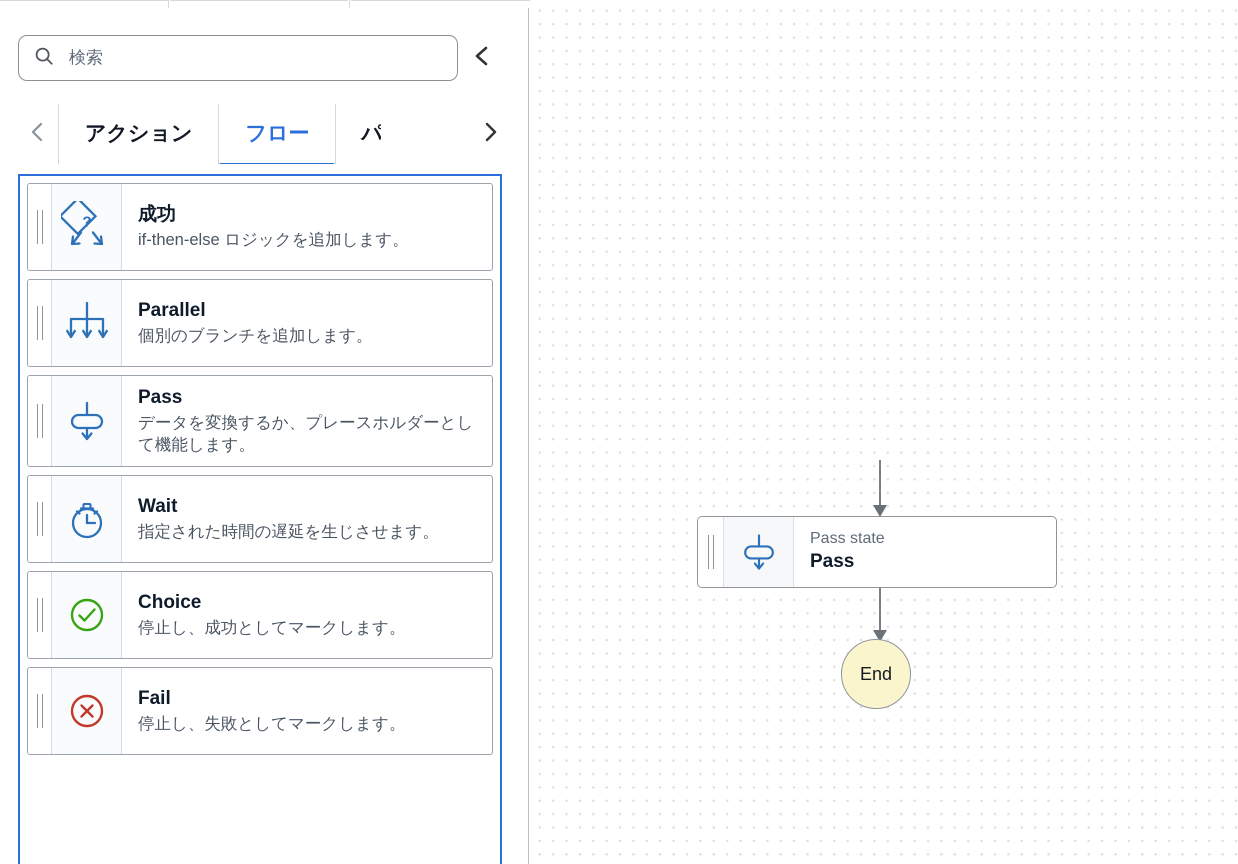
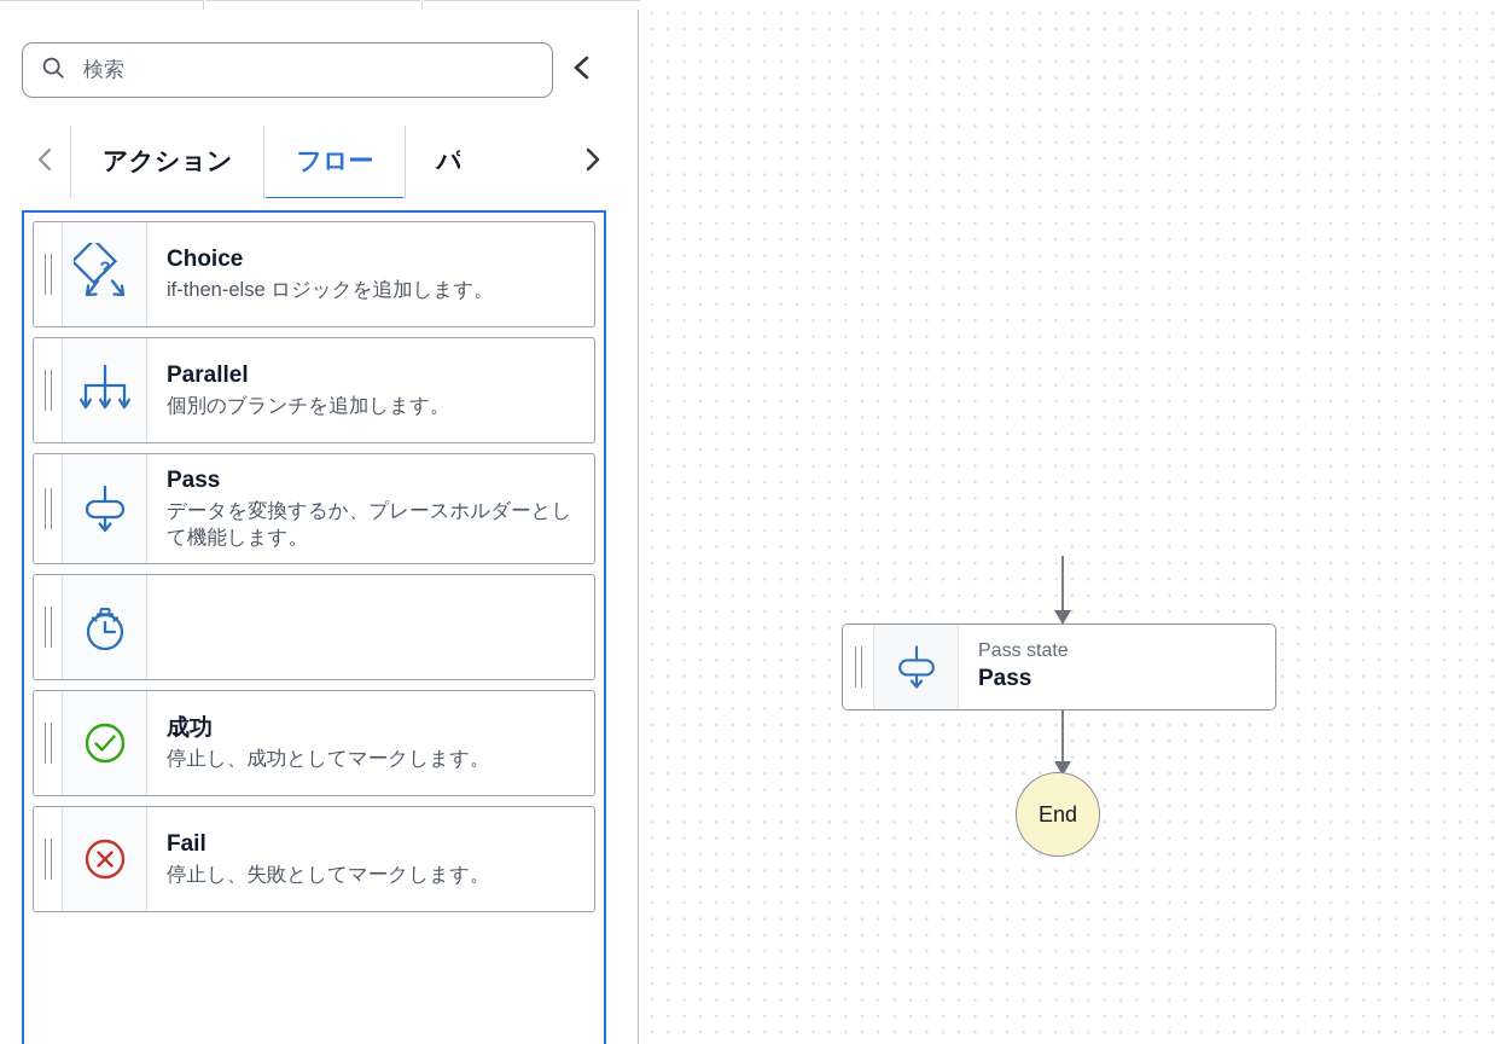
  検索
  アクション
  フロー
  パ
  ?
- 成功
+ Choice
  if-then-else ロジックを追加します。
  Parallel
  個別のブランチを追加します。
  Pass
  データを変換するか、プレースホルダーとして機能します。
- Wait
- 指定された時間の遅延を生じさせます。
- Choice
+ 成功
  停止し、成功としてマークします。
  Fail
  停止し、失敗としてマークします。
  Pass state
  Pass
  End
